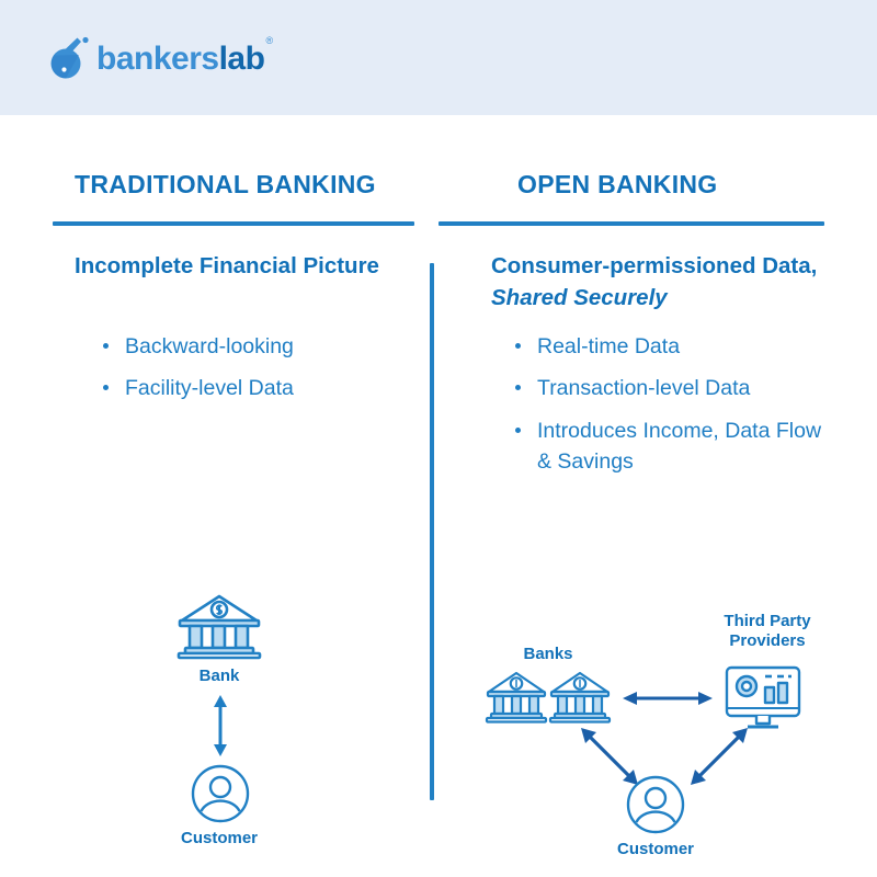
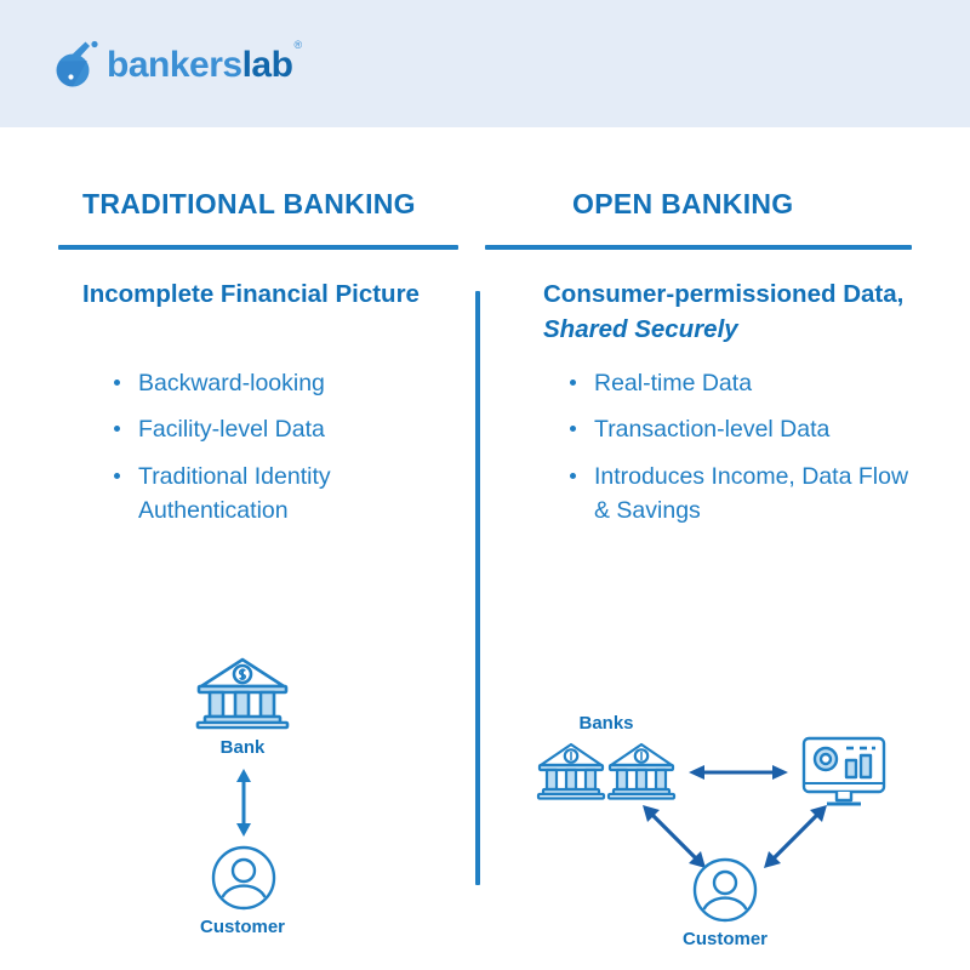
  bankerslab®
  TRADITIONAL BANKING
  OPEN BANKING
  Incomplete Financial Picture
  Backward-looking
  Facility-level Data
+ Traditional Identity Authentication
  Bank
  Customer
  Consumer-permissioned Data, Shared Securely
  Real-time Data
  Transaction-level Data
  Introduces Income, Data Flow & Savings
  Banks
- Third Party
- Providers
  Customer
